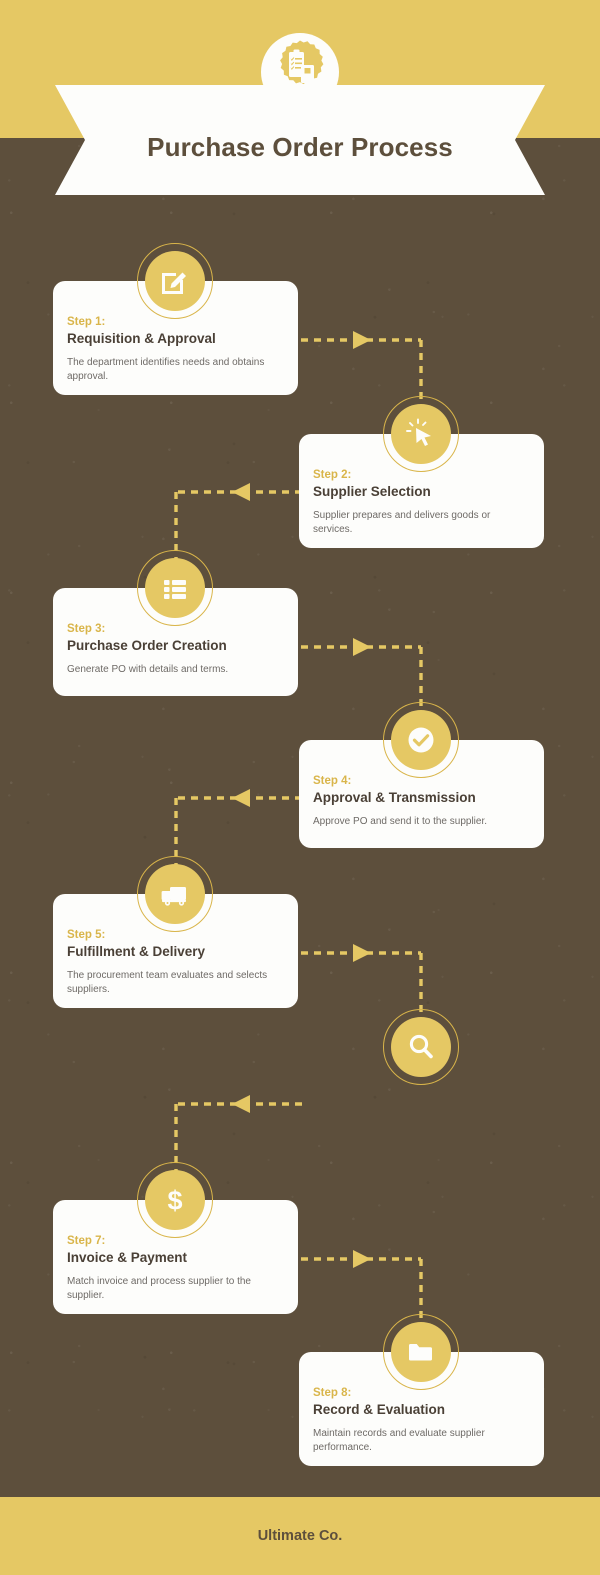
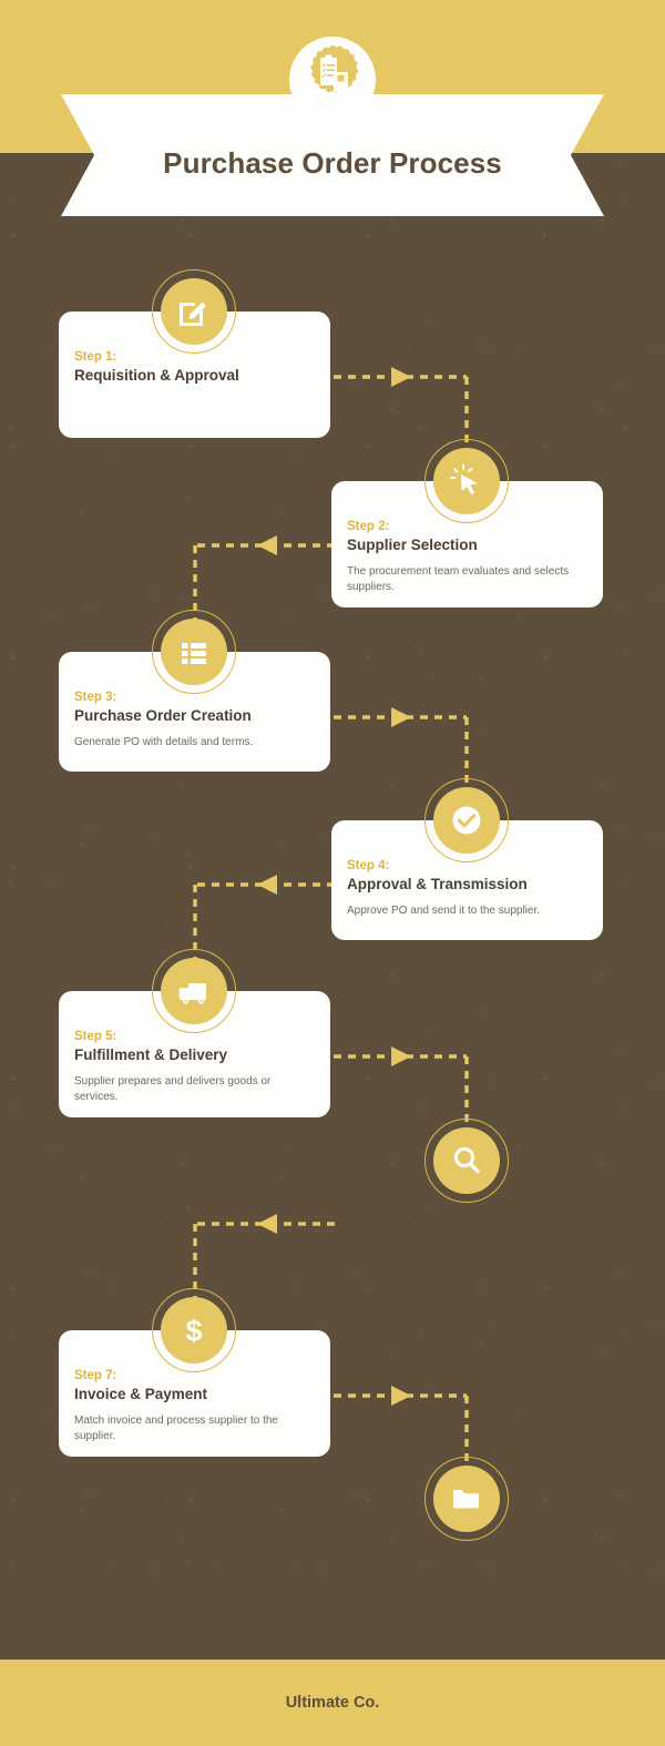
  Purchase Order Process
  Step 1:
  Requisition & Approval
- The department identifies needs and obtains approval.
  Step 2:
  Supplier Selection
- Supplier prepares and delivers goods or services.
+ The procurement team evaluates and selects suppliers.
  Step 3:
  Purchase Order Creation
  Generate PO with details and terms.
  Step 4:
  Approval & Transmission
  Approve PO and send it to the supplier.
  Step 5:
  Fulfillment & Delivery
- The procurement team evaluates and selects suppliers.
+ Supplier prepares and delivers goods or services.
  Step 7:
  Invoice & Payment
  Match invoice and process supplier to the supplier.
  $
- Step 8:
- Record & Evaluation
- Maintain records and evaluate supplier performance.
  Ultimate Co.
